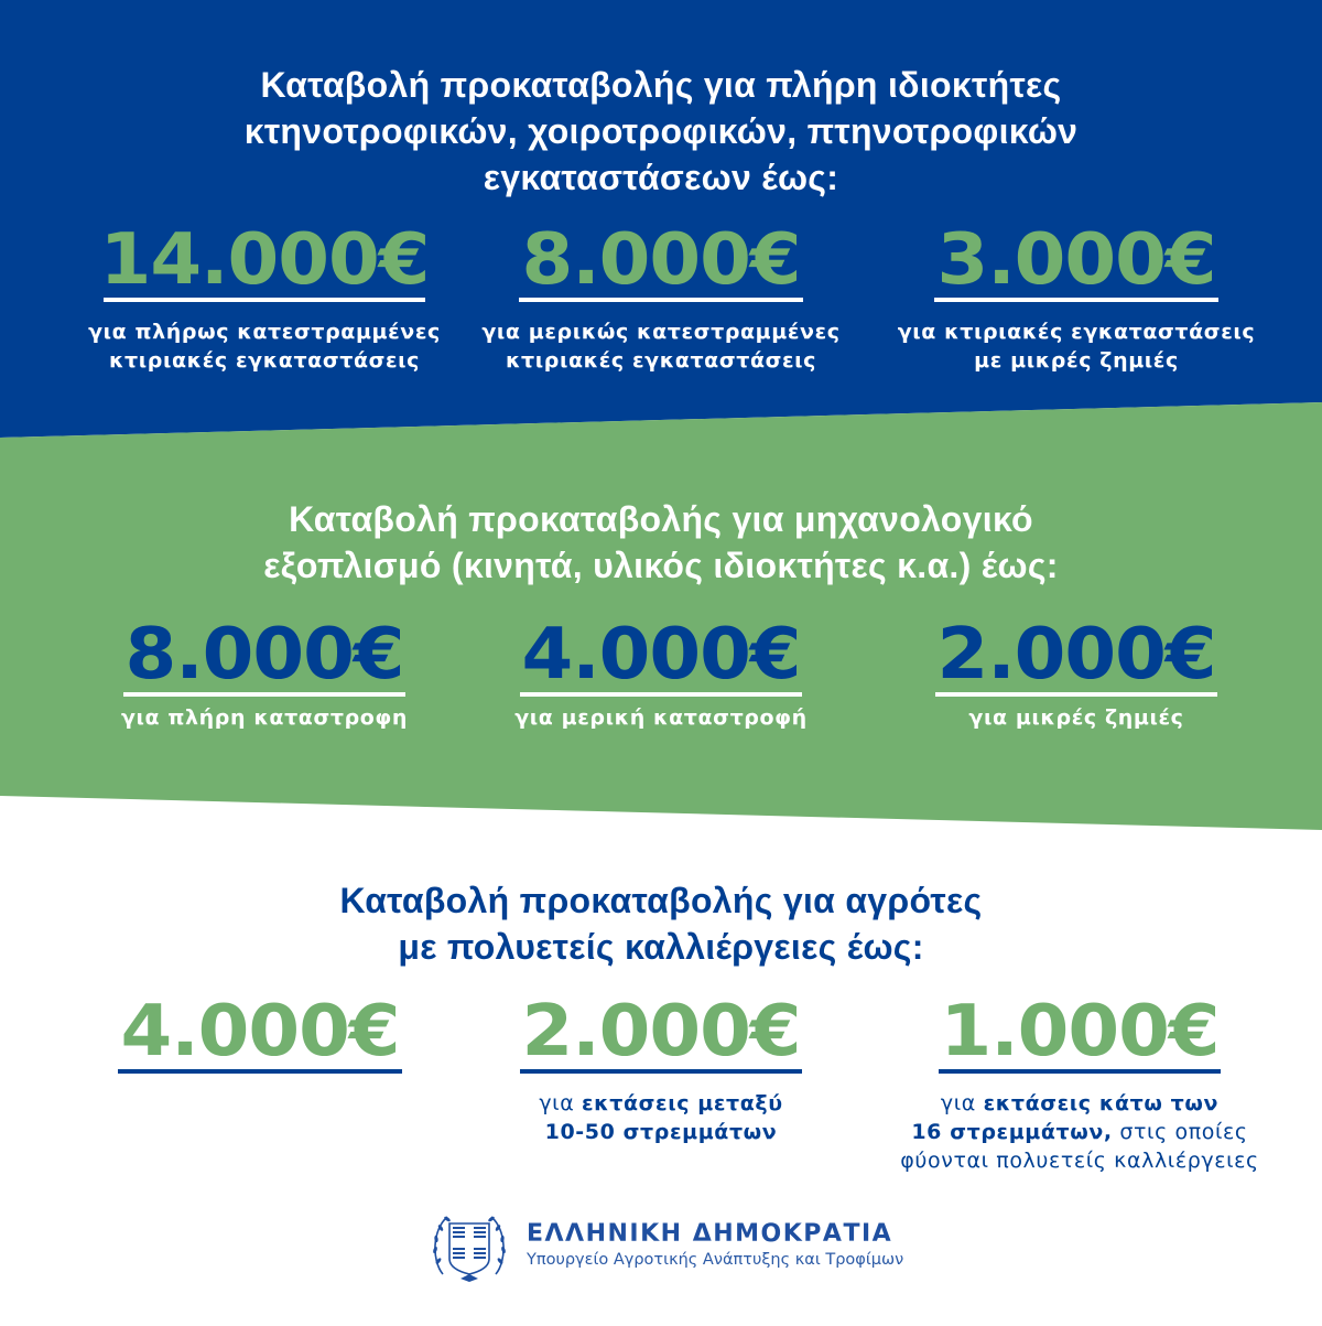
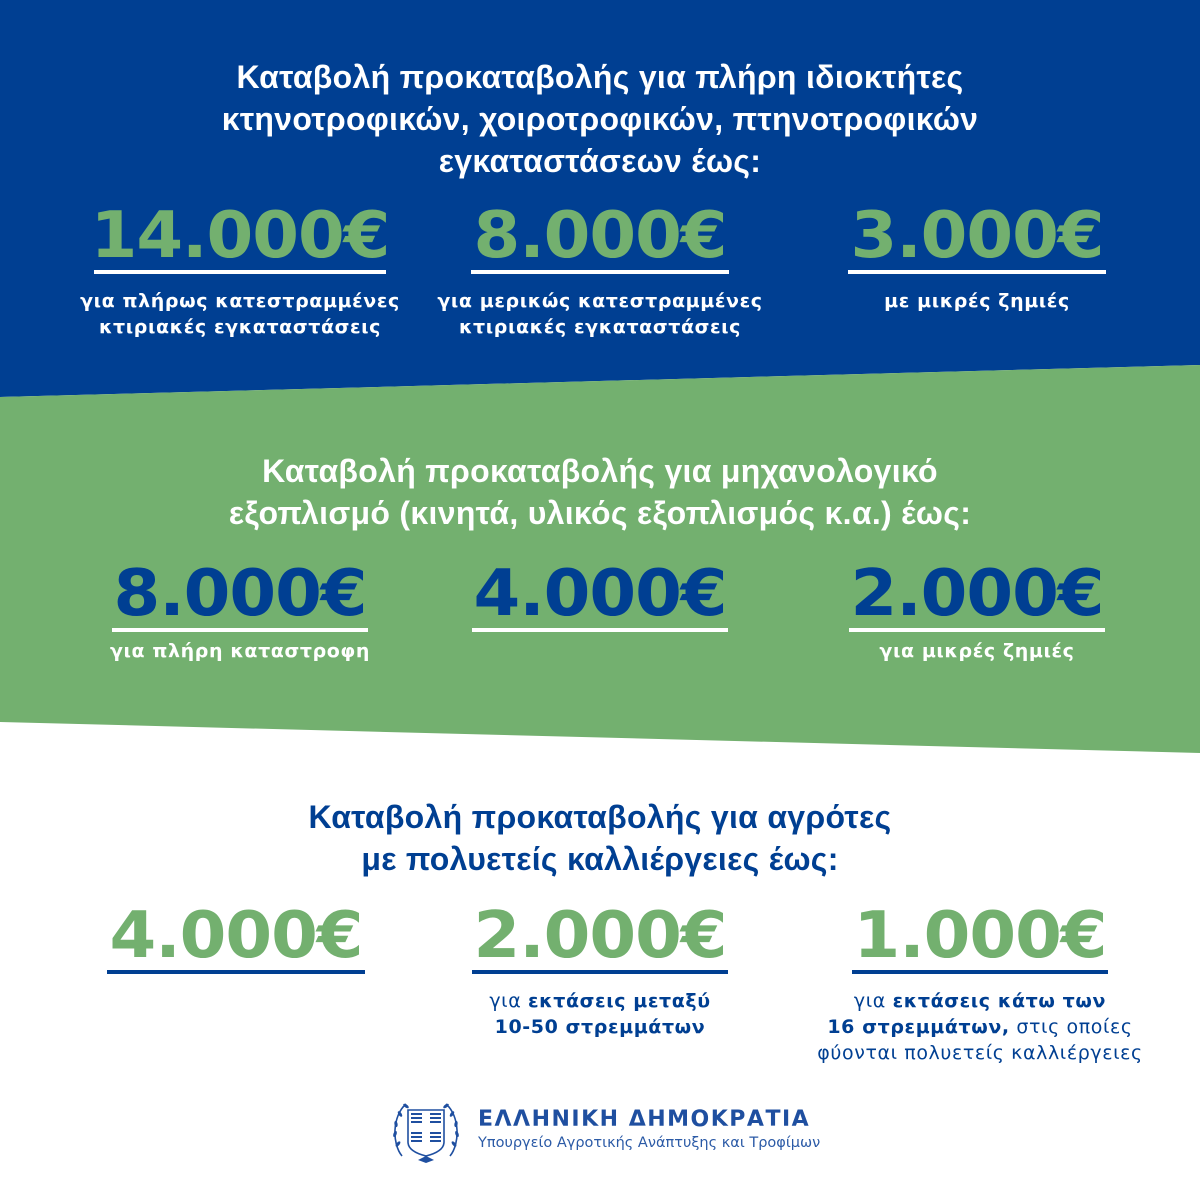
  Καταβολή προκαταβολής για πλήρη ιδιοκτήτες
  κτηνοτροφικών, χοιροτροφικών, πτηνοτροφικών
  εγκαταστάσεων έως:
  14.000€
  για πλήρως κατεστραμμένες
  κτιριακές εγκαταστάσεις
  8.000€
  για μερικώς κατεστραμμένες
  κτιριακές εγκαταστάσεις
  3.000€
- για κτιριακές εγκαταστάσεις
  με μικρές ζημιές
  Καταβολή προκαταβολής για μηχανολογικό
- εξοπλισμό (κινητά, υλικός ιδιοκτήτες κ.α.) έως:
+ εξοπλισμό (κινητά, υλικός εξοπλισμός κ.α.) έως:
  8.000€
  για πλήρη καταστροφη
  4.000€
- για μερική καταστροφή
  2.000€
  για μικρές ζημιές
  Καταβολή προκαταβολής για αγρότες
  με πολυετείς καλλιέργειες έως:
  4.000€
  2.000€
  για εκτάσεις μεταξύ
  10-50 στρεμμάτων
  1.000€
  για εκτάσεις κάτω των
  16 στρεμμάτων, στις οποίες
  φύονται πολυετείς καλλιέργειες
  ΕΛΛΗΝΙΚΗ ΔΗΜΟΚΡΑΤΙΑ
  Υπουργείο Αγροτικής Ανάπτυξης και Τροφίμων
